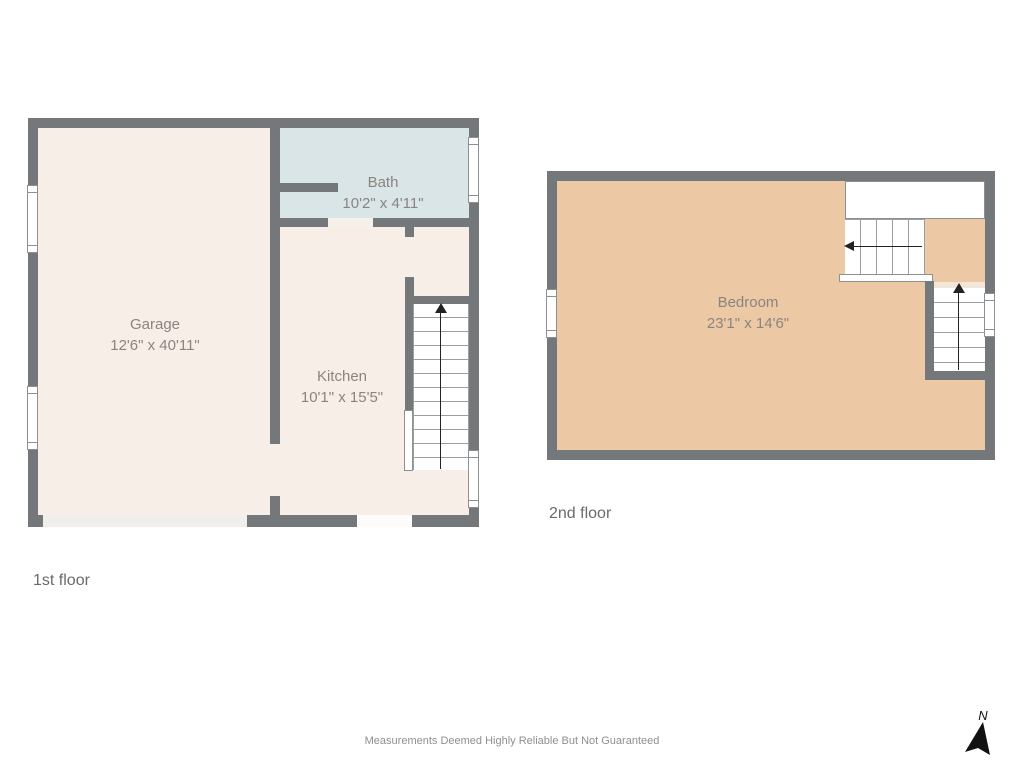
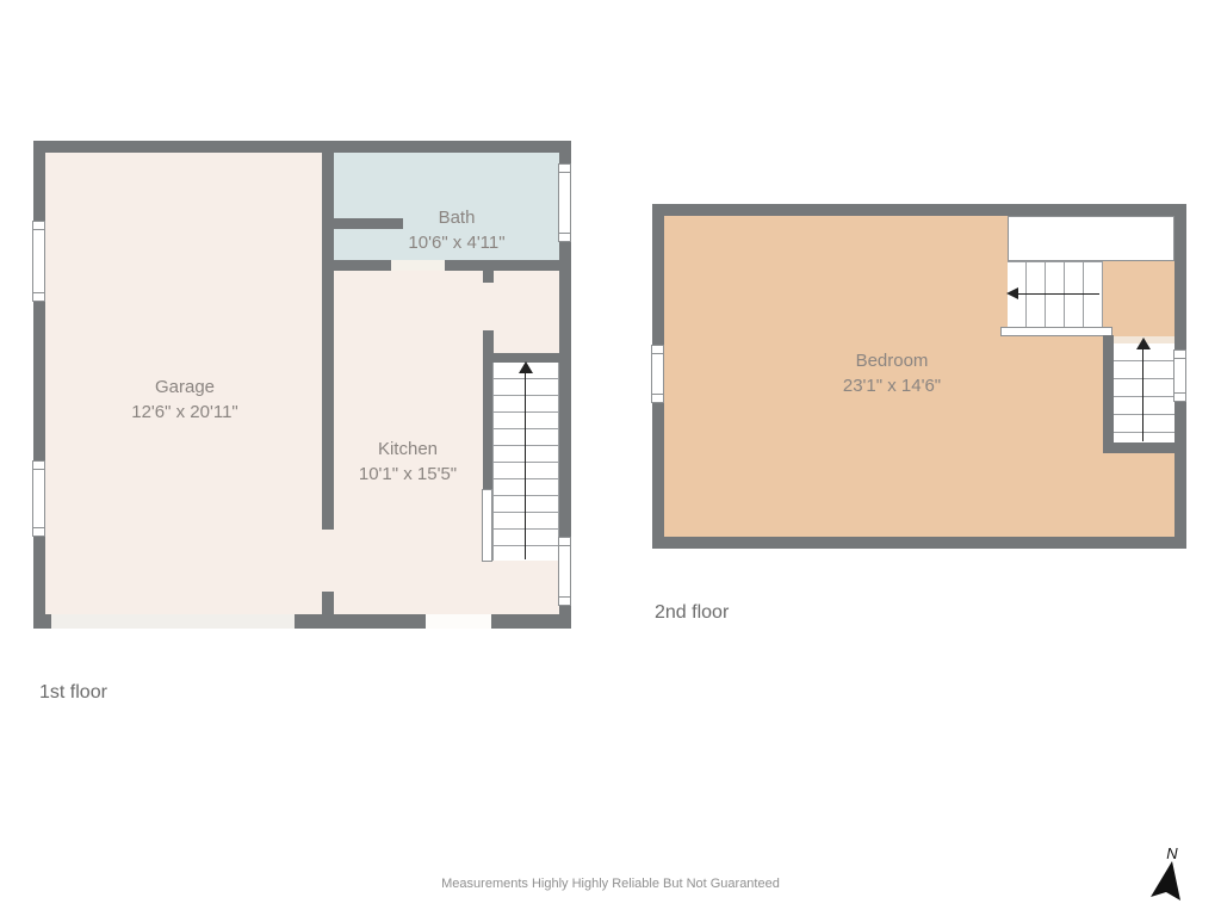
  Garage
- 12'6" x 40'11"
+ 12'6" x 20'11"
  Bath
- 10'2" x 4'11"
+ 10'6" x 4'11"
  Kitchen
  10'1" x 15'5"
  1st floor
  Bedroom
  23'1" x 14'6"
  2nd floor
- Measurements Deemed Highly Reliable But Not Guaranteed
+ Measurements Highly Highly Reliable But Not Guaranteed
  N
